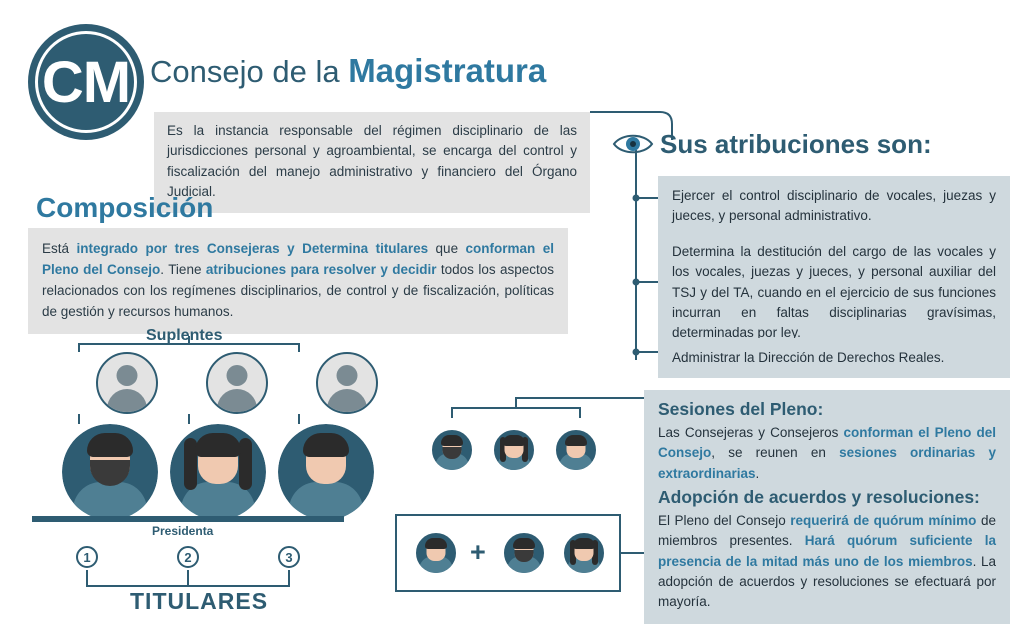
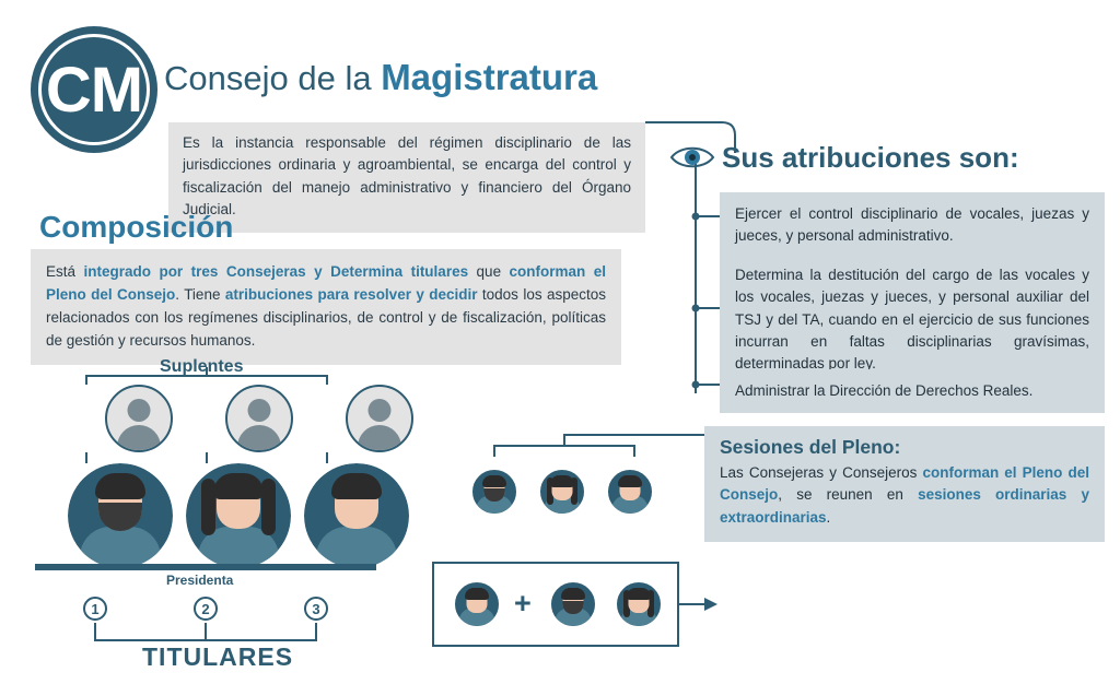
  CM
  Consejo de la Magistratura
- Es la instancia responsable del régimen disciplinario de las jurisdicciones personal y agroambiental, se encarga del control y fiscalización del manejo administrativo y financiero del Órgano Judicial.
+ Es la instancia responsable del régimen disciplinario de las jurisdicciones ordinaria y agroambiental, se encarga del control y fiscalización del manejo administrativo y financiero del Órgano Judicial.
  Composición
  Está integrado por tres Consejeras y Determina titulares que conforman el Pleno del Consejo. Tiene atribuciones para resolver y decidir todos los aspectos relacionados con los regímenes disciplinarios, de control y de fiscalización, políticas de gestión y recursos humanos.
  Suplentes
  Presidenta
  1
  2
  3
  TITULARES
  Sus atribuciones son:
  Ejercer el control disciplinario de vocales, juezas y jueces, y personal administrativo.
  Determina la destitución del cargo de las vocales y los vocales, juezas y jueces, y personal auxiliar del TSJ y del TA, cuando en el ejercicio de sus funciones incurran en faltas disciplinarias gravísimas, determinadas por ley.
  Administrar la Dirección de Derechos Reales.
  Sesiones del Pleno:
  Las Consejeras y Consejeros conforman el Pleno del Consejo, se reunen en sesiones ordinarias y extraordinarias.
  +
- Adopción de acuerdos y resoluciones:
- El Pleno del Consejo requerirá de quórum mínimo de miembros presentes. Hará quórum suficiente la presencia de la mitad más uno de los miembros. La adopción de acuerdos y resoluciones se efectuará por mayoría.
